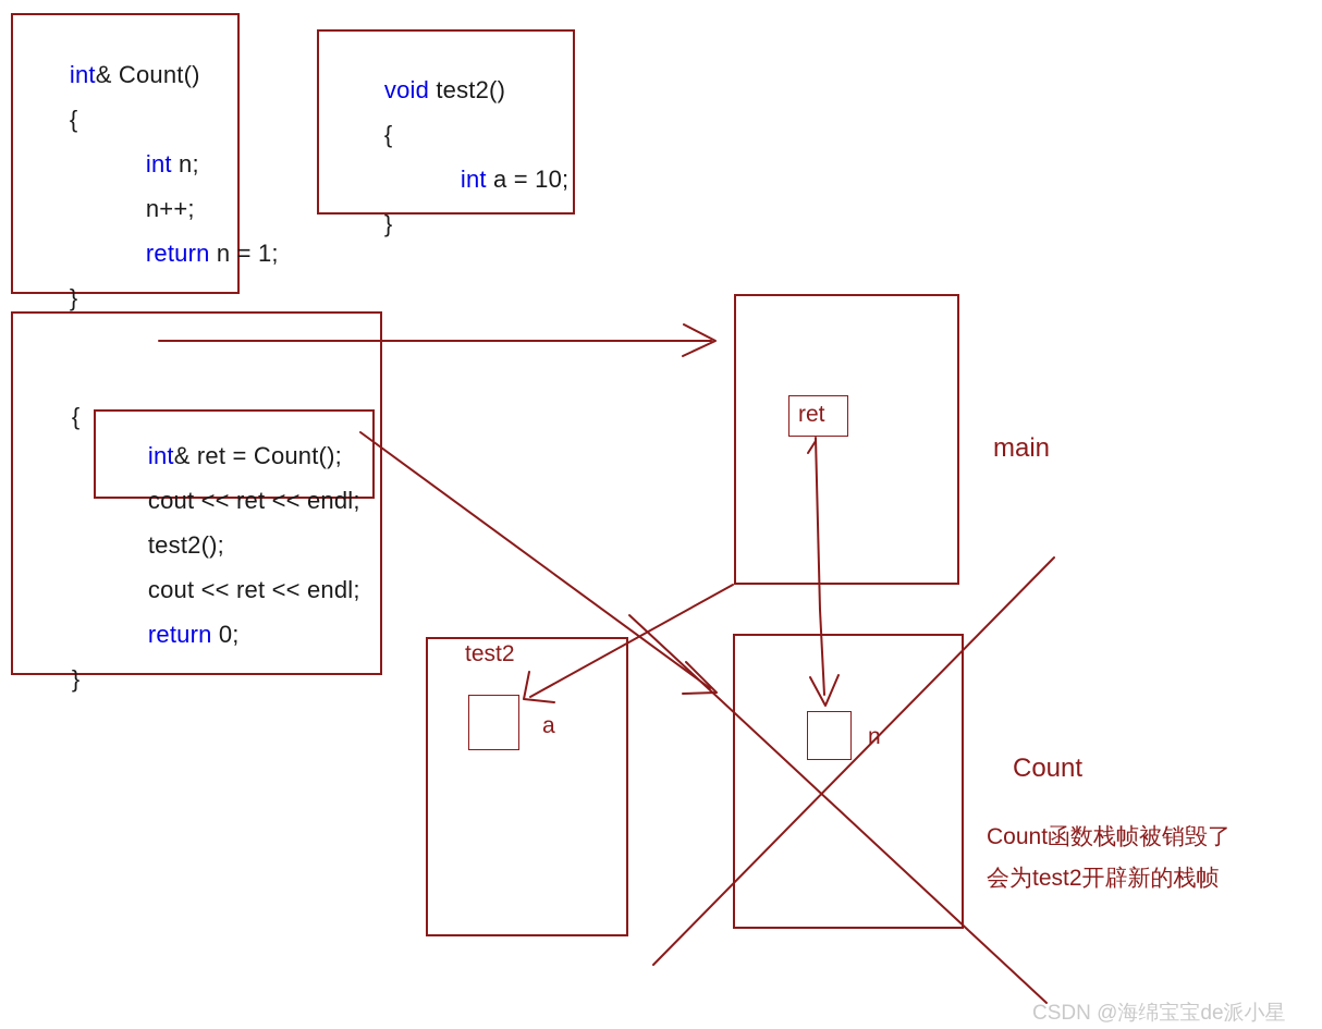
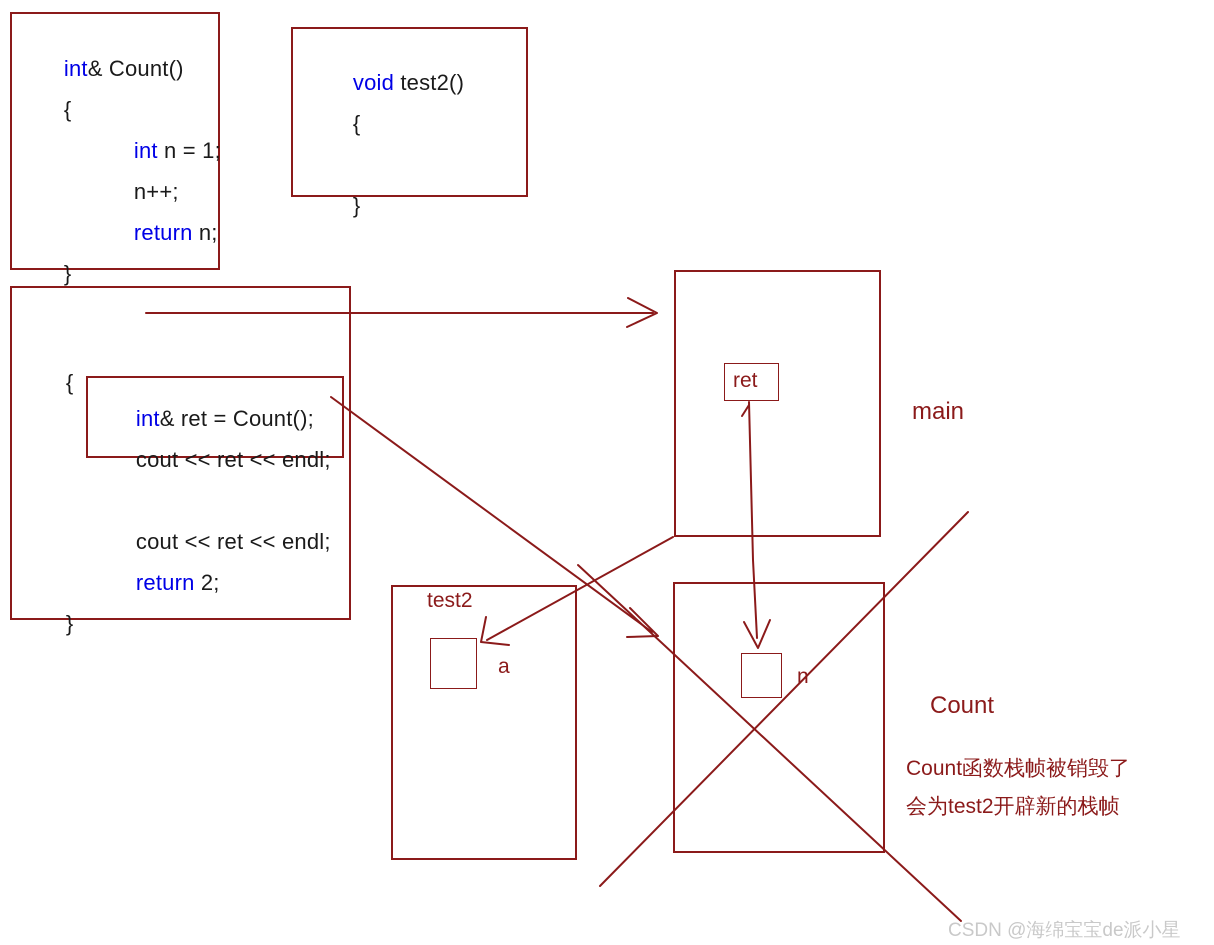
  int& Count()
  {
- int n;
+ int n = 1;
  n++;
- return n = 1;
+ return n;
  }
  void test2()
  {
- int a = 10;
  }
  {
  int& ret = Count();
  cout << ret << endl;
- test2();
  cout << ret << endl;
- return 0;
+ return 2;
  }
  ret
  main
  test2
  a
  n
  Count
  Count函数栈帧被销毁了
  会为test2开辟新的栈帧
  CSDN @海绵宝宝de派小星
